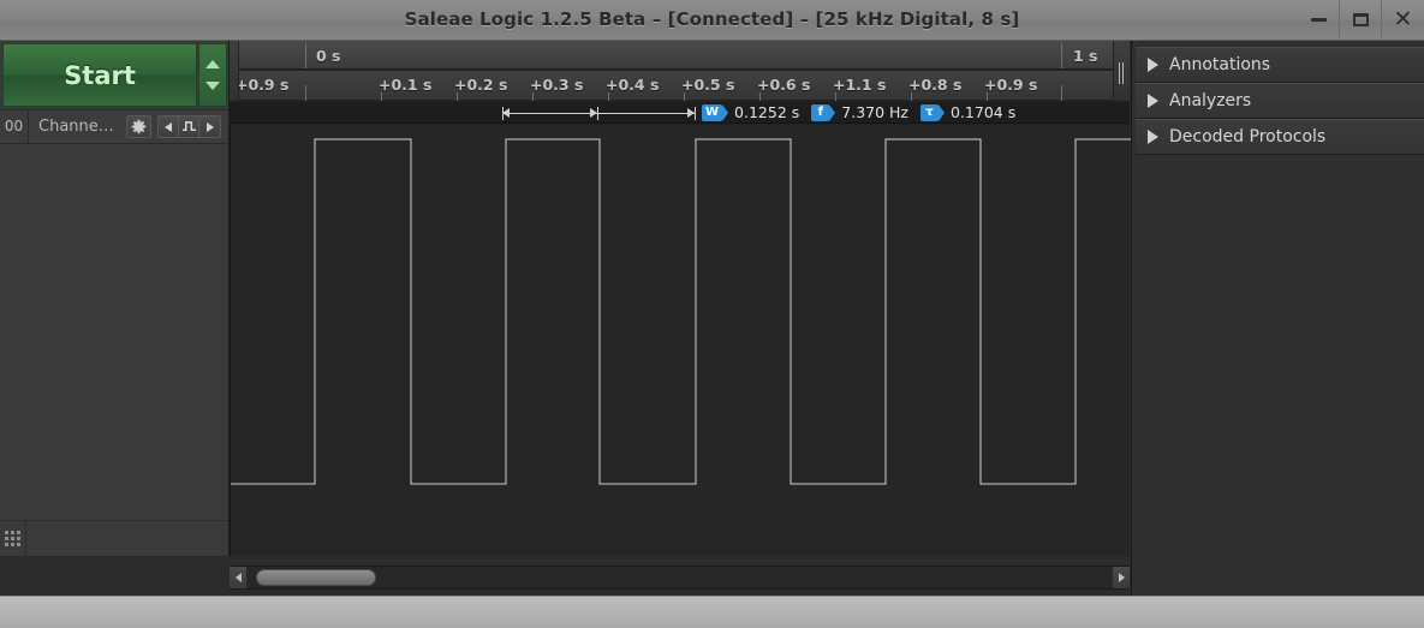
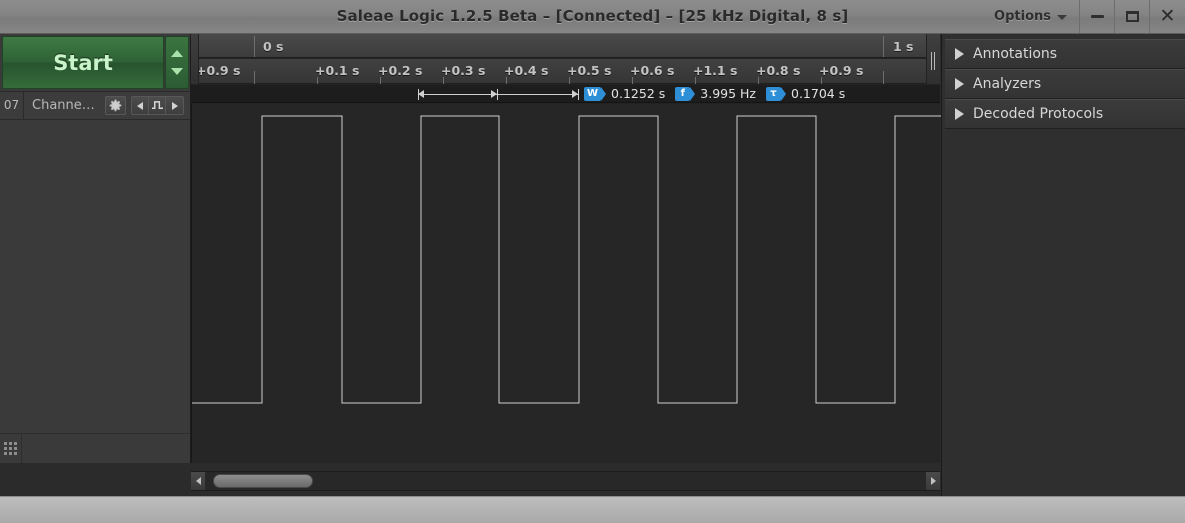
  Saleae Logic 1.2.5 Beta – [Connected] – [25 kHz Digital, 8 s]
+ Options
  ✕
  Start
- 00
+ 07
  Channe…
  0 s
  1 s
  +0.9 s
  +0.1 s
  +0.2 s
  +0.3 s
  +0.4 s
  +0.5 s
  +0.6 s
  +1.1 s
  +0.8 s
  +0.9 s
  W
  0.1252 s
  f
- 7.370 Hz
+ 3.995 Hz
  τ
  0.1704 s
  Annotations
  Analyzers
  Decoded Protocols
